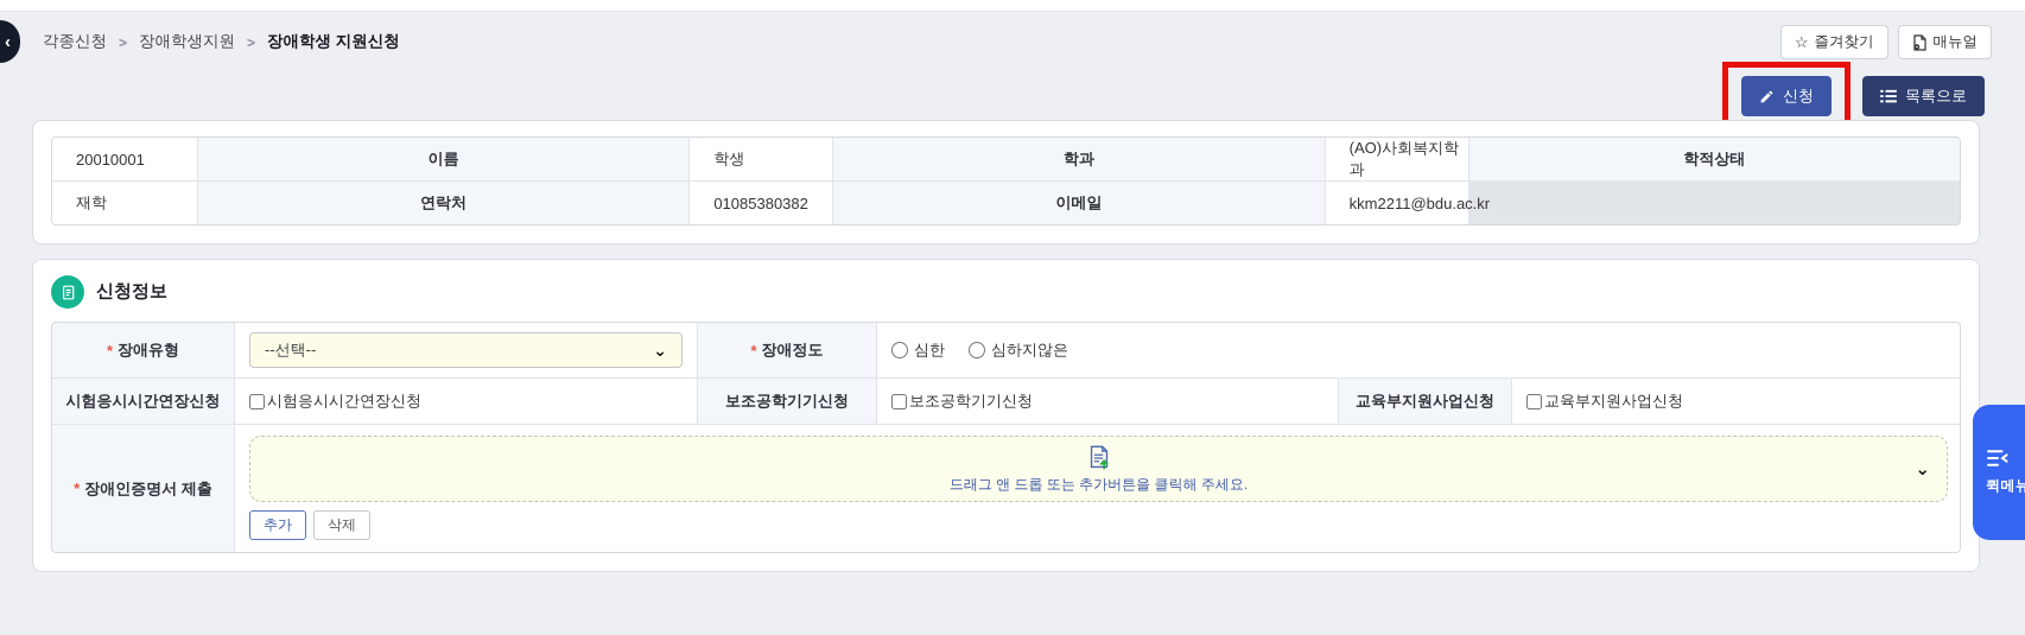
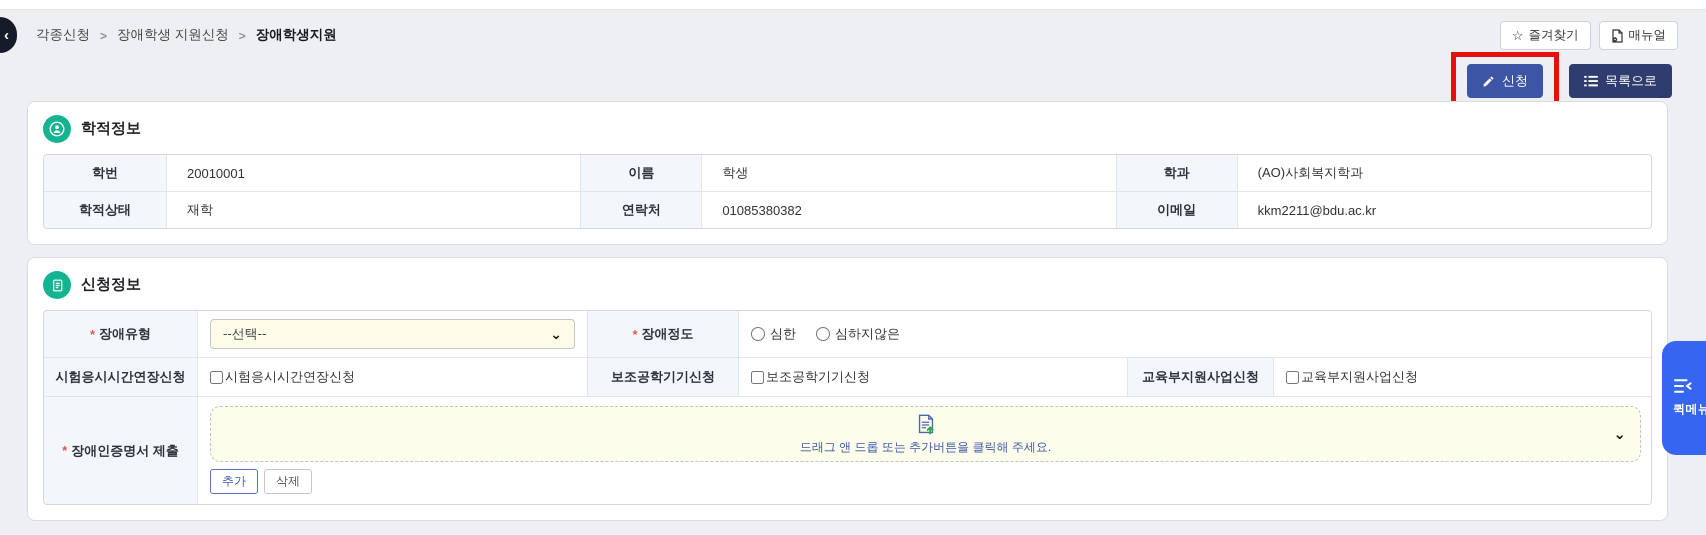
  ‹
  각종신청
  >
- 장애학생지원
+ 장애학생 지원신청
  >
- 장애학생 지원신청
+ 장애학생지원
  ☆
  즐겨찾기
  매뉴얼
  신청
  목록으로
+ 학적정보
+ 학번
  20010001
  이름
  학생
  학과
  (AO)사회복지학과
  학적상태
  재학
  연락처
  01085380382
  이메일
  kkm2211@bdu.ac.kr
  신청정보
  *
  장애유형
  --선택--
  ⌄
  *
  장애정도
  심한
  심하지않은
  시험응시시간연장신청
  시험응시시간연장신청
  보조공학기기신청
  보조공학기기신청
  교육부지원사업신청
  교육부지원사업신청
  *
  장애인증명서 제출
  드래그 앤 드롭 또는 추가버튼을 클릭해 주세요.
  ⌄
  추가
  삭제
  퀵메뉴
